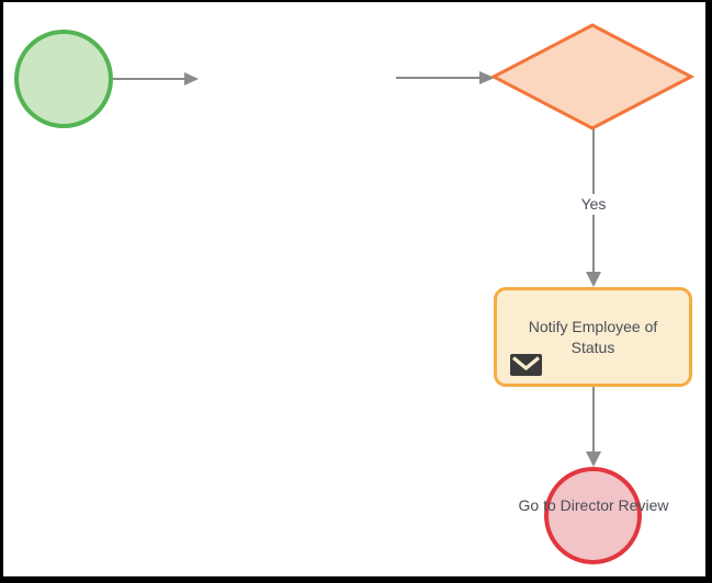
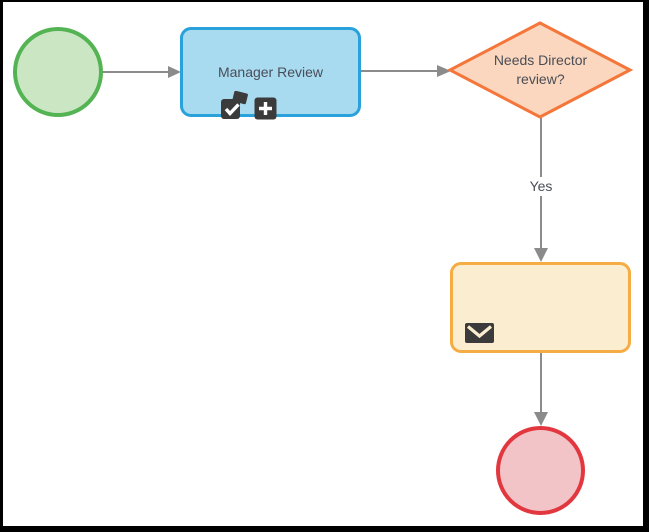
+ Manager Review
+ Needs Director review?
  Yes
- Notify Employee of Status
- Go to Director Review
